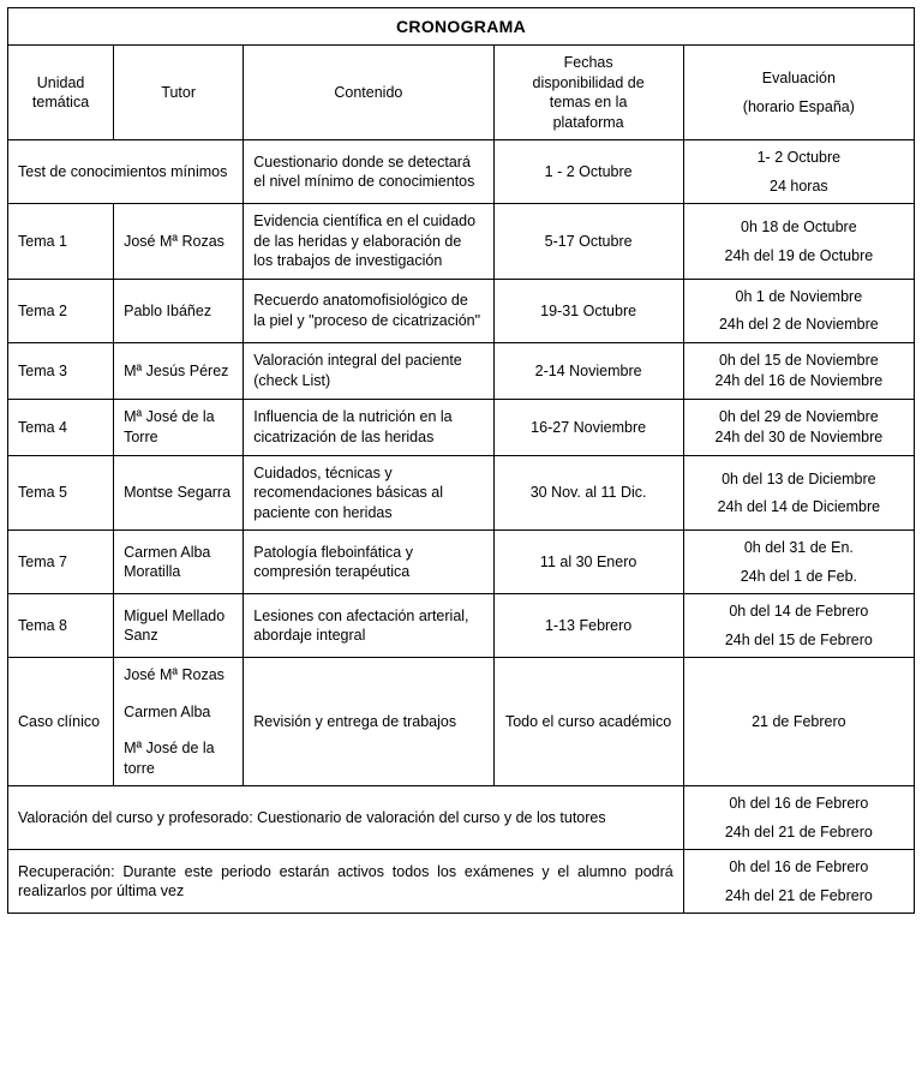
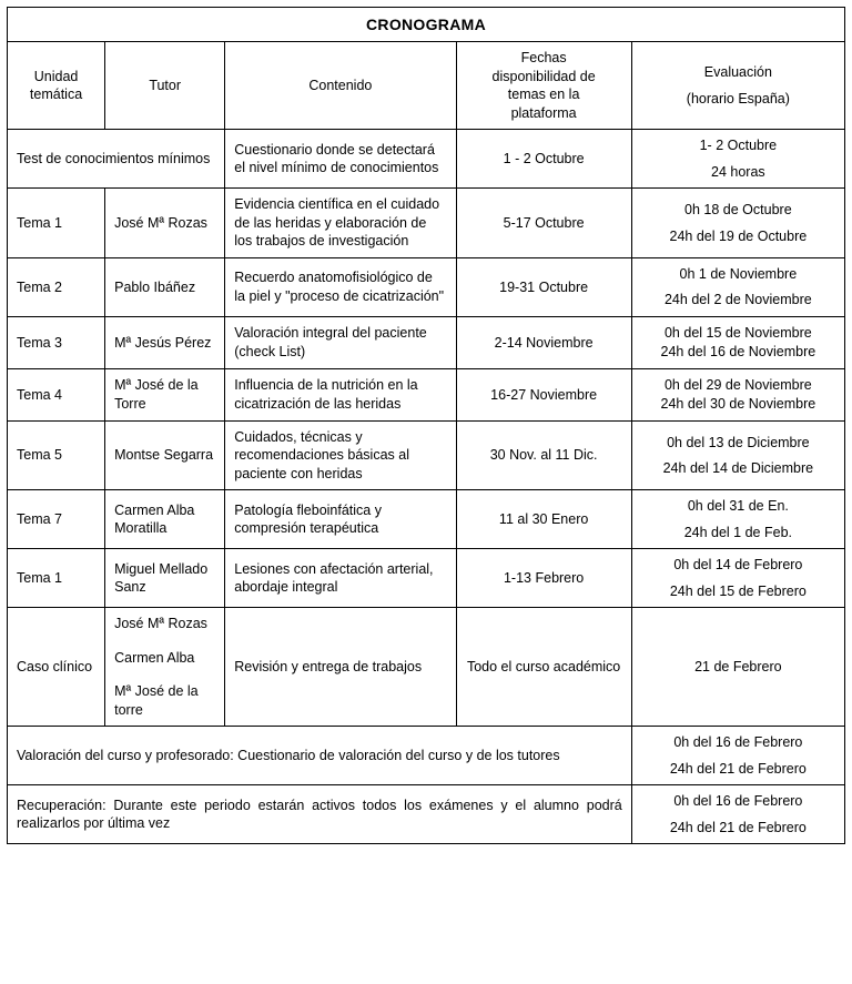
  CRONOGRAMA
  Unidad temática	Tutor	Contenido	Fechas disponibilidad de temas en la plataforma	Evaluación (horario España)
  Test de conocimientos mínimos	Cuestionario donde se detectará el nivel mínimo de conocimientos	1 - 2 Octubre	1- 2 Octubre 24 horas
  Tema 1	José Mª Rozas	Evidencia científica en el cuidado de las heridas y elaboración de los trabajos de investigación	5-17 Octubre	0h 18 de Octubre 24h del 19 de Octubre
  Tema 2	Pablo Ibáñez	Recuerdo anatomofisiológico de la piel y "proceso de cicatrización"	19-31 Octubre	0h 1 de Noviembre 24h del 2 de Noviembre
  Tema 3	Mª Jesús Pérez	Valoración integral del paciente (check List)	2-14 Noviembre	0h del 15 de Noviembre 24h del 16 de Noviembre
  Tema 4	Mª José de la Torre	Influencia de la nutrición en la cicatrización de las heridas	16-27 Noviembre	0h del 29 de Noviembre 24h del 30 de Noviembre
  Tema 5	Montse Segarra	Cuidados, técnicas y recomendaciones básicas al paciente con heridas	30 Nov. al 11 Dic.	0h del 13 de Diciembre 24h del 14 de Diciembre
  Tema 7	Carmen Alba Moratilla	Patología fleboinfática y compresión terapéutica	11 al 30 Enero	0h del 31 de En. 24h del 1 de Feb.
- Tema 8	Miguel Mellado Sanz	Lesiones con afectación arterial, abordaje integral	1-13 Febrero	0h del 14 de Febrero 24h del 15 de Febrero
+ Tema 1	Miguel Mellado Sanz	Lesiones con afectación arterial, abordaje integral	1-13 Febrero	0h del 14 de Febrero 24h del 15 de Febrero
  Caso clínico	José Mª Rozas Carmen Alba Mª José de la torre	Revisión y entrega de trabajos	Todo el curso académico	21 de Febrero
  Valoración del curso y profesorado: Cuestionario de valoración del curso y de los tutores	0h del 16 de Febrero 24h del 21 de Febrero
  Recuperación: Durante este periodo estarán activos todos los exámenes y el alumno podrá realizarlos por última vez	0h del 16 de Febrero 24h del 21 de Febrero
